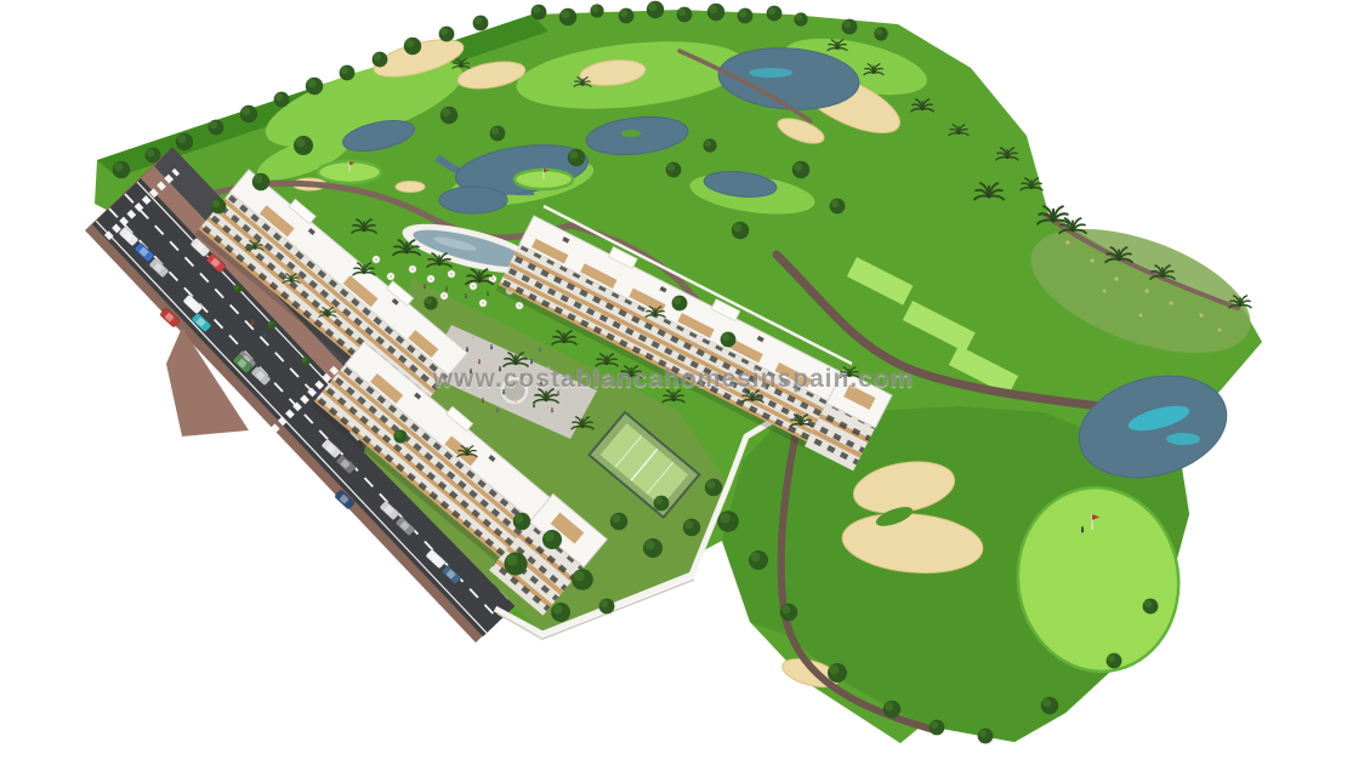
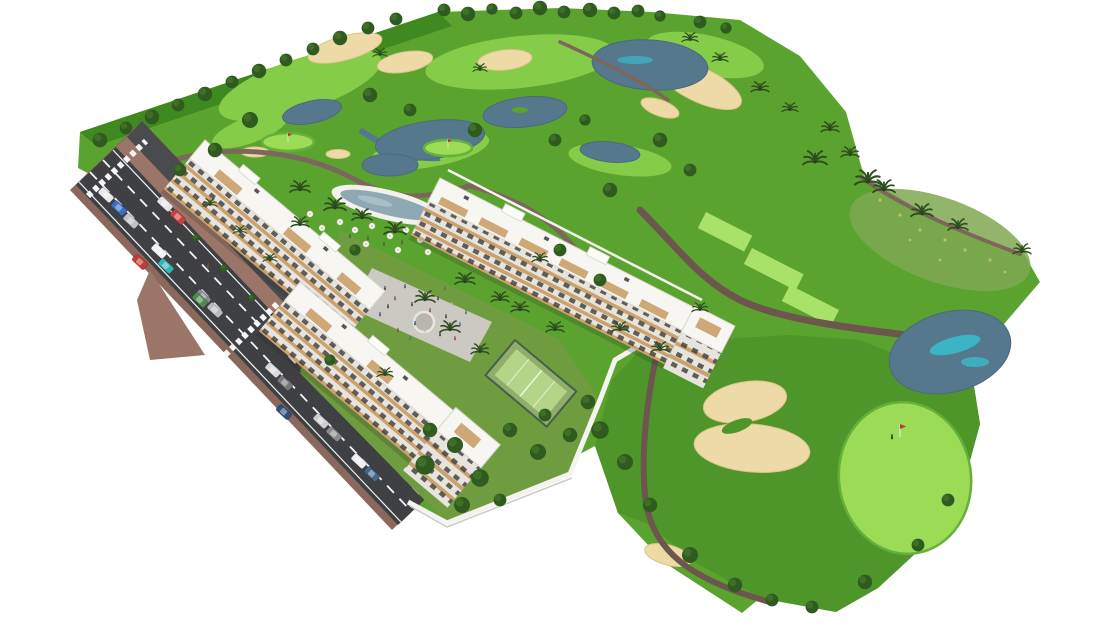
- www.costablancahomesinspain.com
